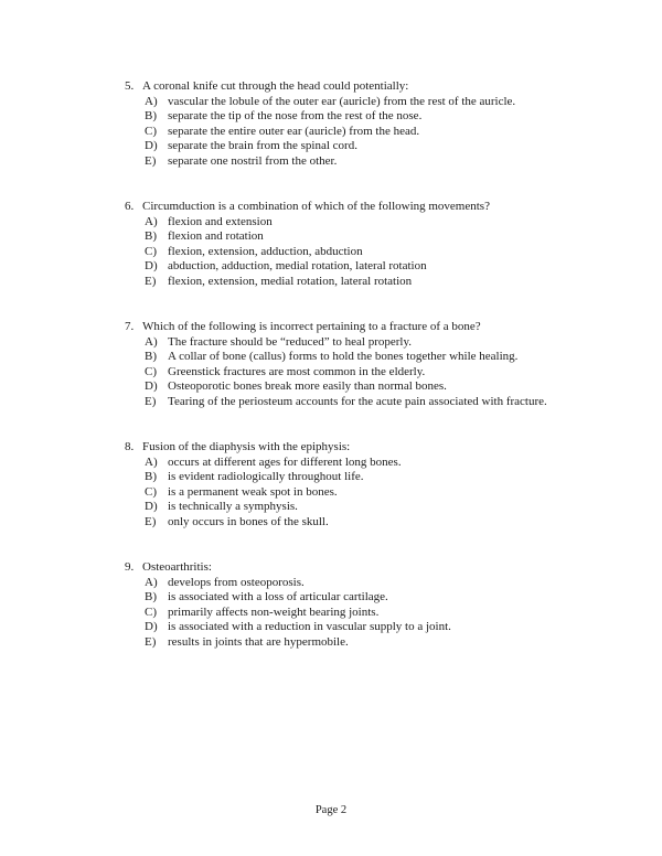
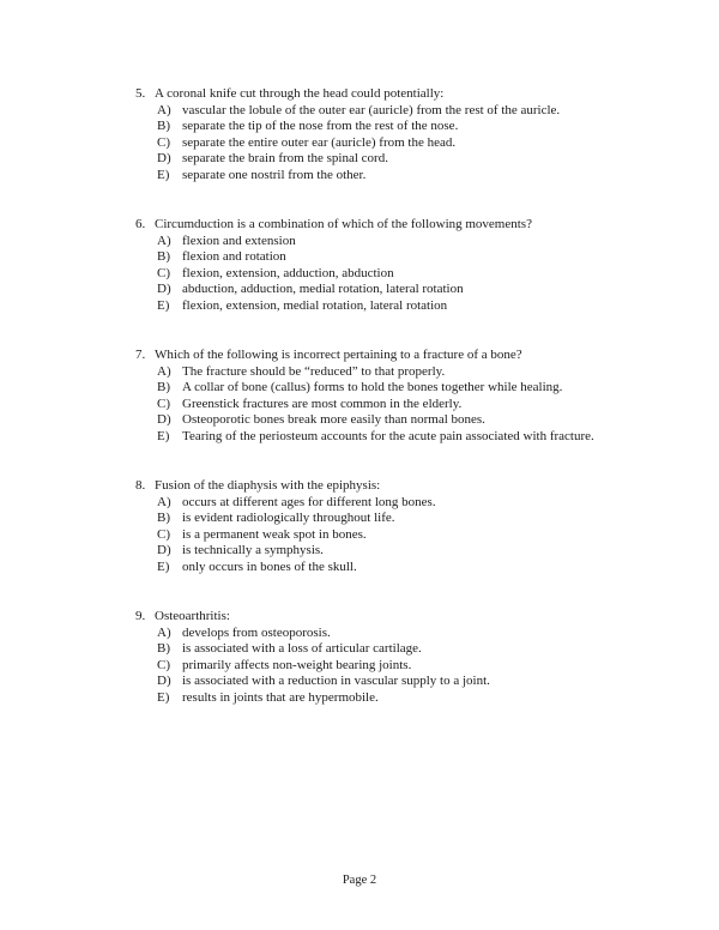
  5.
  A coronal knife cut through the head could potentially:
  A)
  vascular the lobule of the outer ear (auricle) from the rest of the auricle.
  B)
  separate the tip of the nose from the rest of the nose.
  C)
  separate the entire outer ear (auricle) from the head.
  D)
  separate the brain from the spinal cord.
  E)
  separate one nostril from the other.
  6.
  Circumduction is a combination of which of the following movements?
  A)
  flexion and extension
  B)
  flexion and rotation
  C)
  flexion, extension, adduction, abduction
  D)
  abduction, adduction, medial rotation, lateral rotation
  E)
  flexion, extension, medial rotation, lateral rotation
  7.
  Which of the following is incorrect pertaining to a fracture of a bone?
  A)
- The fracture should be “reduced” to heal properly.
+ The fracture should be “reduced” to that properly.
  B)
  A collar of bone (callus) forms to hold the bones together while healing.
  C)
  Greenstick fractures are most common in the elderly.
  D)
  Osteoporotic bones break more easily than normal bones.
  E)
  Tearing of the periosteum accounts for the acute pain associated with fracture.
  8.
  Fusion of the diaphysis with the epiphysis:
  A)
  occurs at different ages for different long bones.
  B)
  is evident radiologically throughout life.
  C)
  is a permanent weak spot in bones.
  D)
  is technically a symphysis.
  E)
  only occurs in bones of the skull.
  9.
  Osteoarthritis:
  A)
  develops from osteoporosis.
  B)
  is associated with a loss of articular cartilage.
  C)
  primarily affects non-weight bearing joints.
  D)
  is associated with a reduction in vascular supply to a joint.
  E)
  results in joints that are hypermobile.
  Page 2
